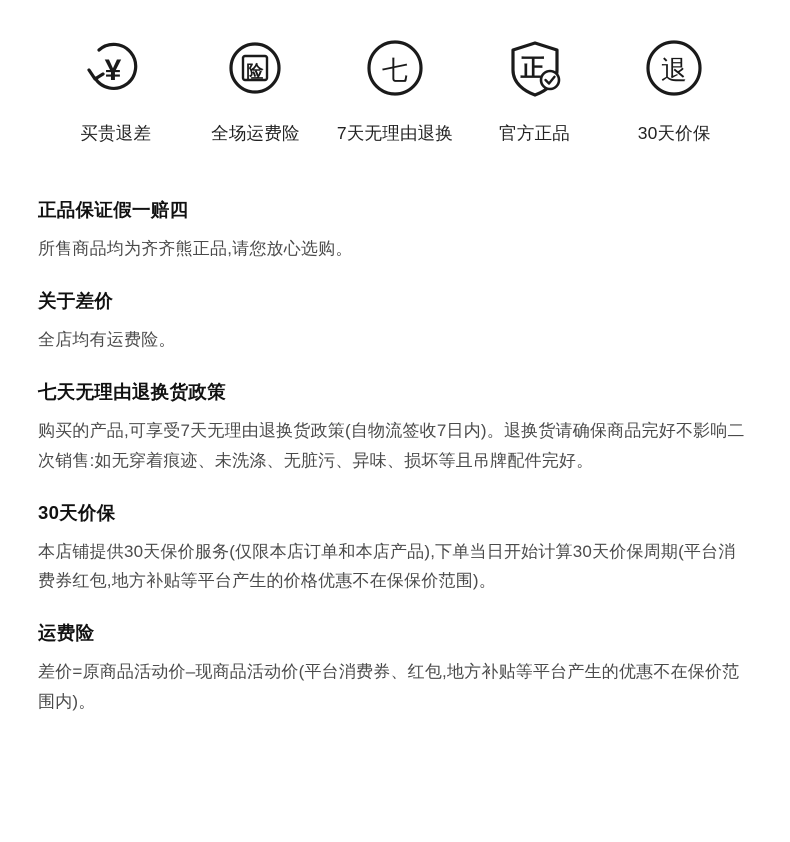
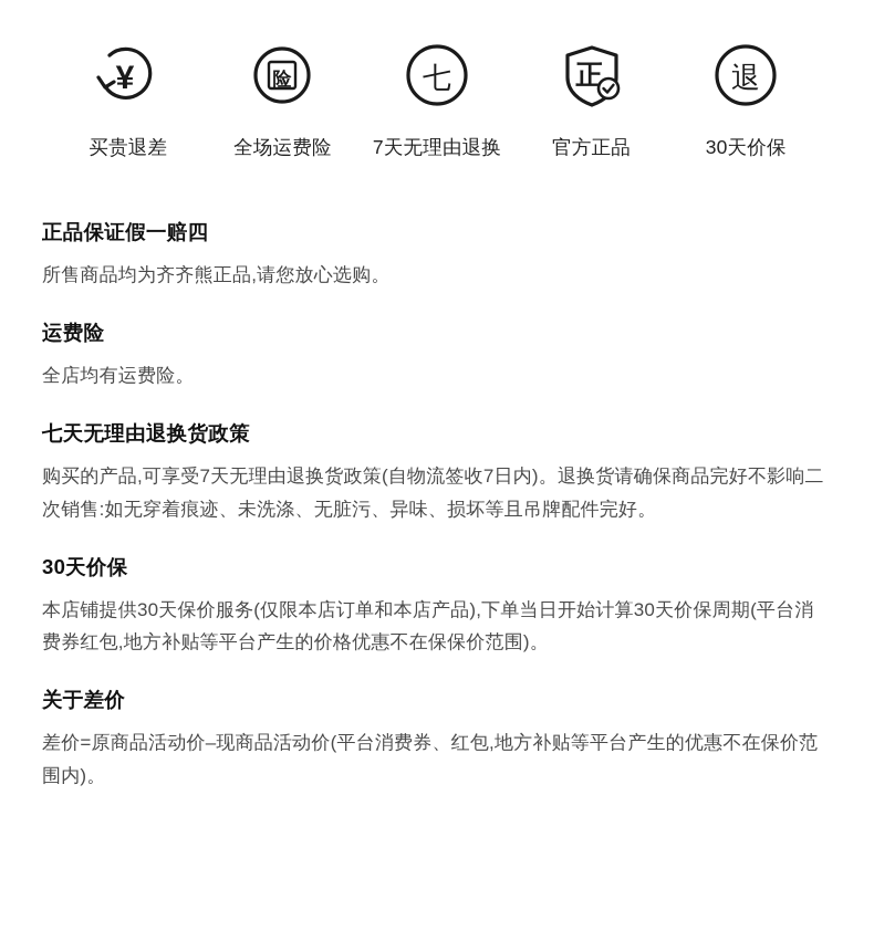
  ¥
  买贵退差
  险
  全场运费险
  七
  7天无理由退换
  正
  官方正品
  退
  30天价保
  正品保证假一赔四
  所售商品均为齐齐熊正品,请您放心选购。
- 关于差价
+ 运费险
  全店均有运费险。
  七天无理由退换货政策
  购买的产品,可享受7天无理由退换货政策(自物流签收7日内)。退换货请确保商品完好不影响二次销售:如无穿着痕迹、未洗涤、无脏污、异味、损坏等且吊牌配件完好。
  30天价保
  本店铺提供30天保价服务(仅限本店订单和本店产品),下单当日开始计算30天价保周期(平台消费券红包,地方补贴等平台产生的价格优惠不在保保价范围)。
- 运费险
+ 关于差价
  差价=原商品活动价–现商品活动价(平台消费券、红包,地方补贴等平台产生的优惠不在保价范围内)。
